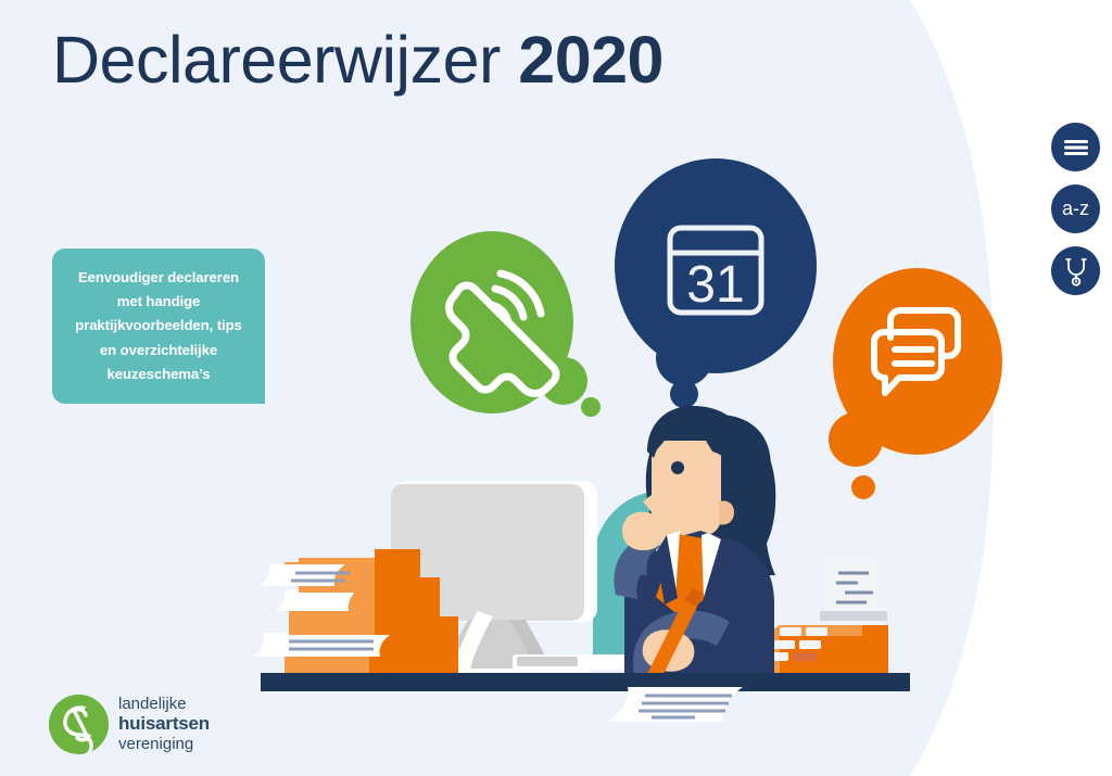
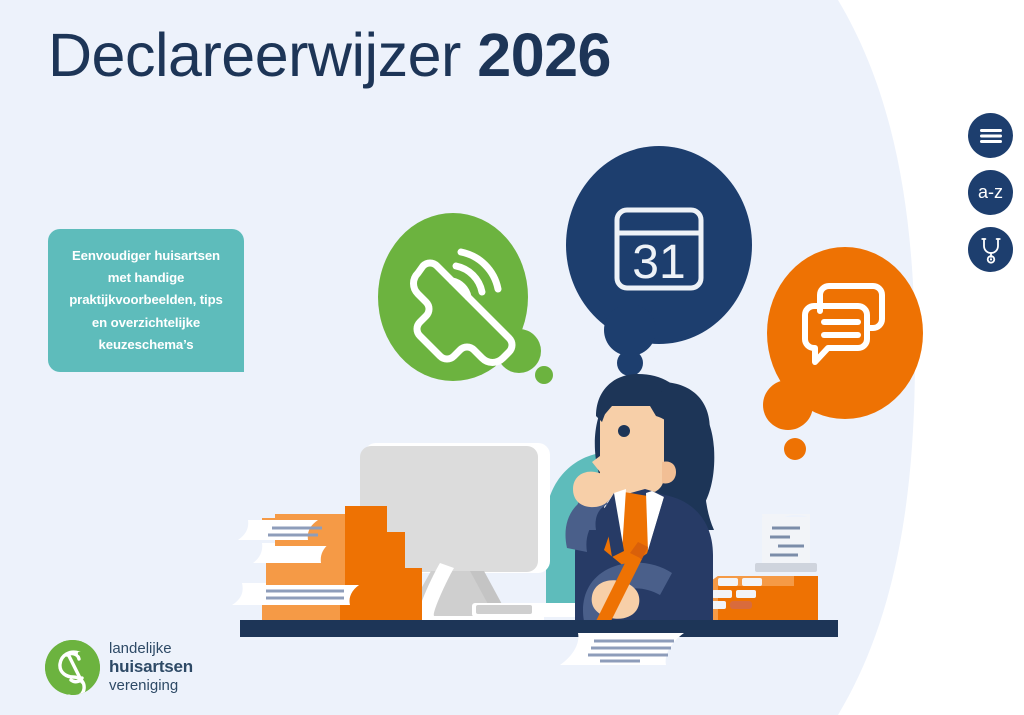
- Declareerwijzer 2020
+ Declareerwijzer 2026
- Eenvoudiger declareren met handige praktijkvoorbeelden, tips en overzichtelijke keuzeschema’s
+ Eenvoudiger huisartsen met handige praktijkvoorbeelden, tips en overzichtelijke keuzeschema’s
  31
  a-z
  landelijke
  huisartsen
  vereniging
